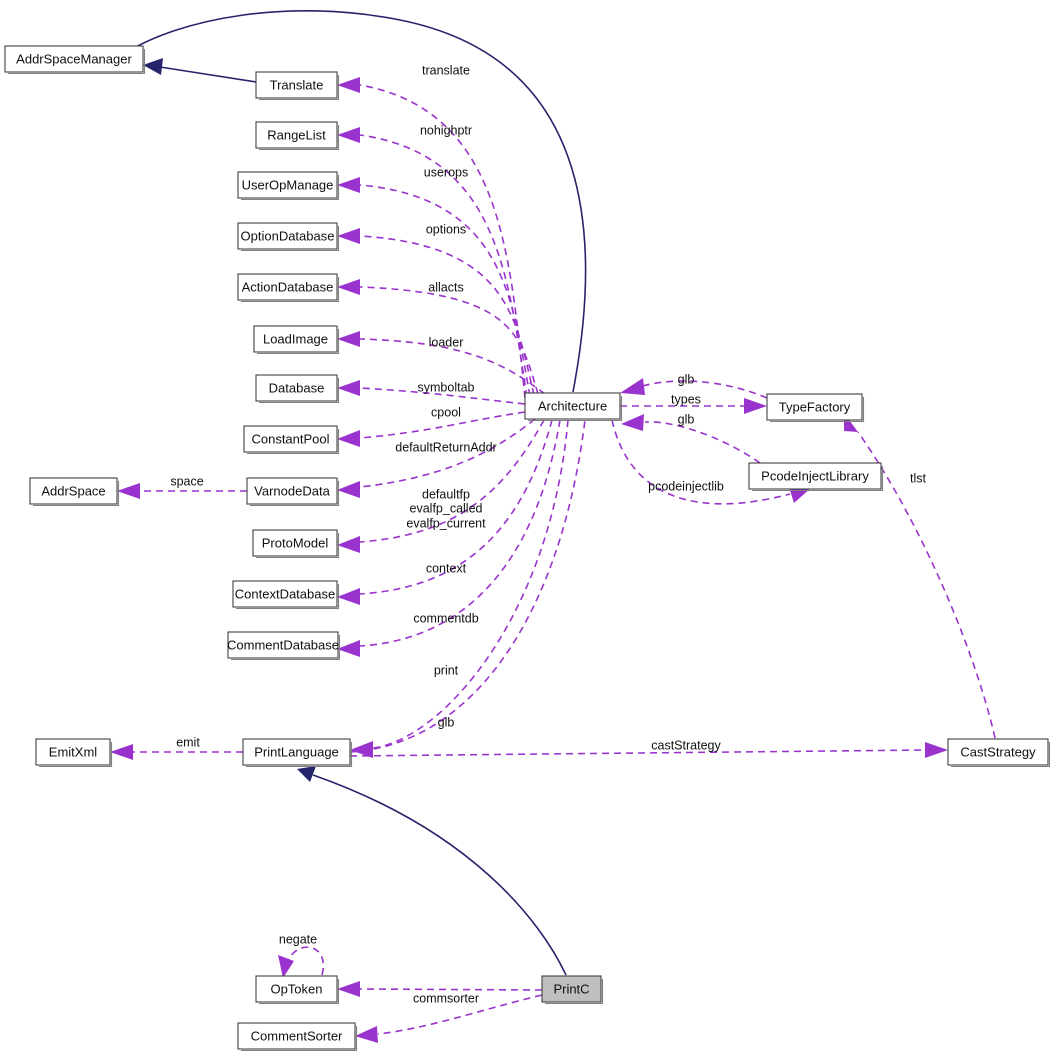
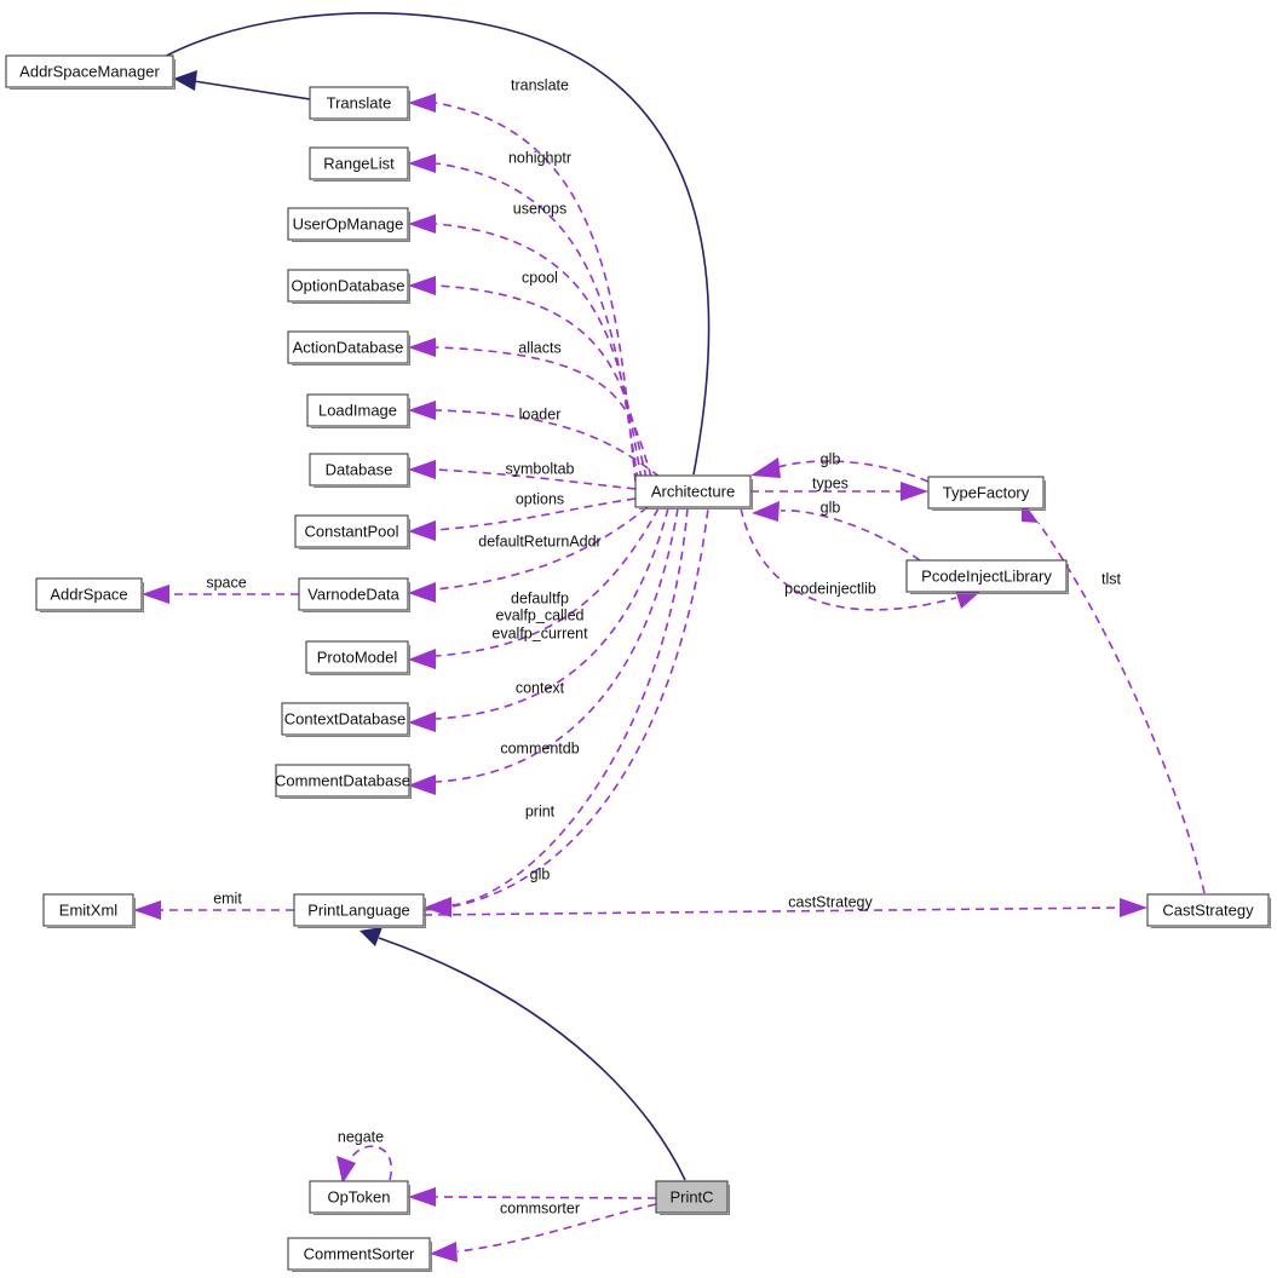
  AddrSpaceManager
  Translate
  RangeList
  UserOpManage
  OptionDatabase
  ActionDatabase
  LoadImage
  Database
  ConstantPool
  AddrSpace
  VarnodeData
  ProtoModel
  ContextDatabase
  CommentDatabase
  Architecture
  TypeFactory
  PcodeInjectLibrary
  EmitXml
  PrintLanguage
  CastStrategy
  OpToken
  PrintC
  CommentSorter
  translate
  nohighptr
  userops
- options
+ cpool
  allacts
  loader
  symboltab
- cpool
+ options
  defaultReturnAddr
  space
  defaultfp
  evalfp_called
  evalfp_current
  context
  commentdb
  print
  glb
  glb
  types
  glb
  pcodeinjectlib
  tlst
  emit
  castStrategy
  negate
  commsorter
